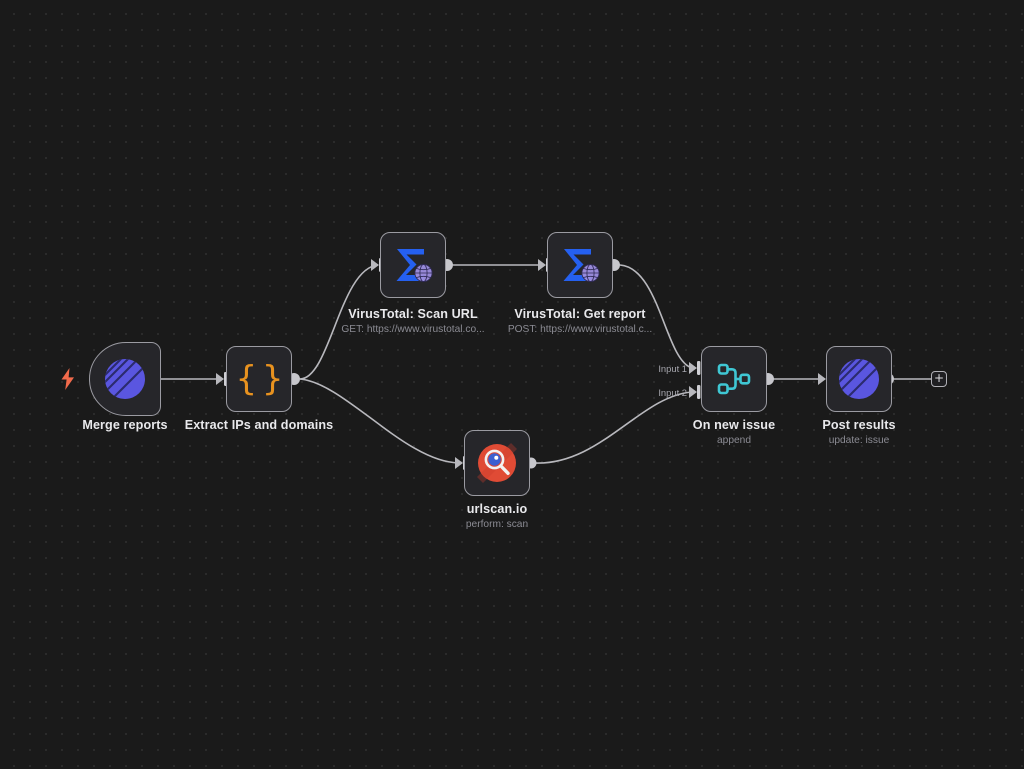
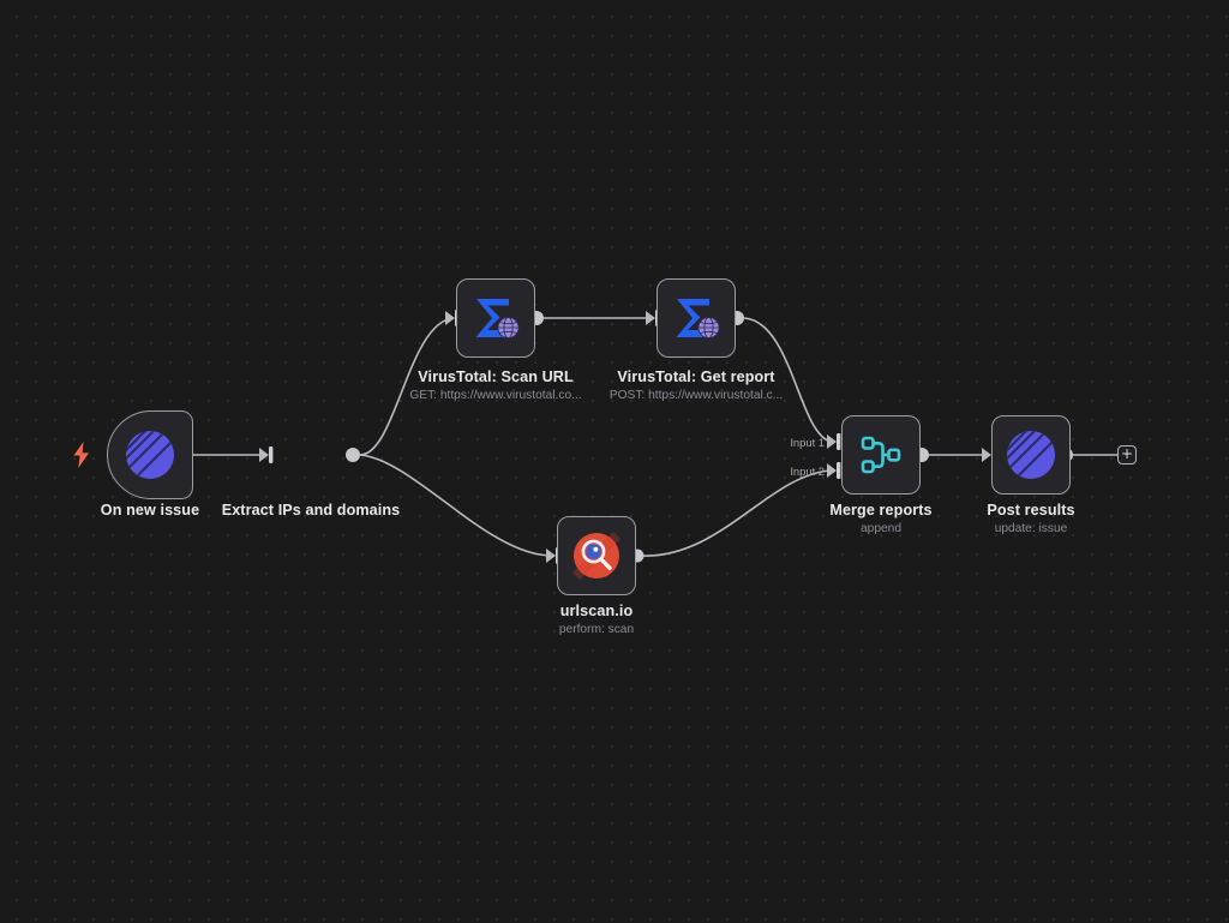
- Merge reports
+ On new issue
- { }
  Extract IPs and domains
  VirusTotal: Scan URL
  GET: https://www.virustotal.co...
  VirusTotal: Get report
  POST: https://www.virustotal.c...
  urlscan.io
  perform: scan
- On new issue
+ Merge reports
  append
  Input 1
  Input 2
  Post results
  update: issue
  +
